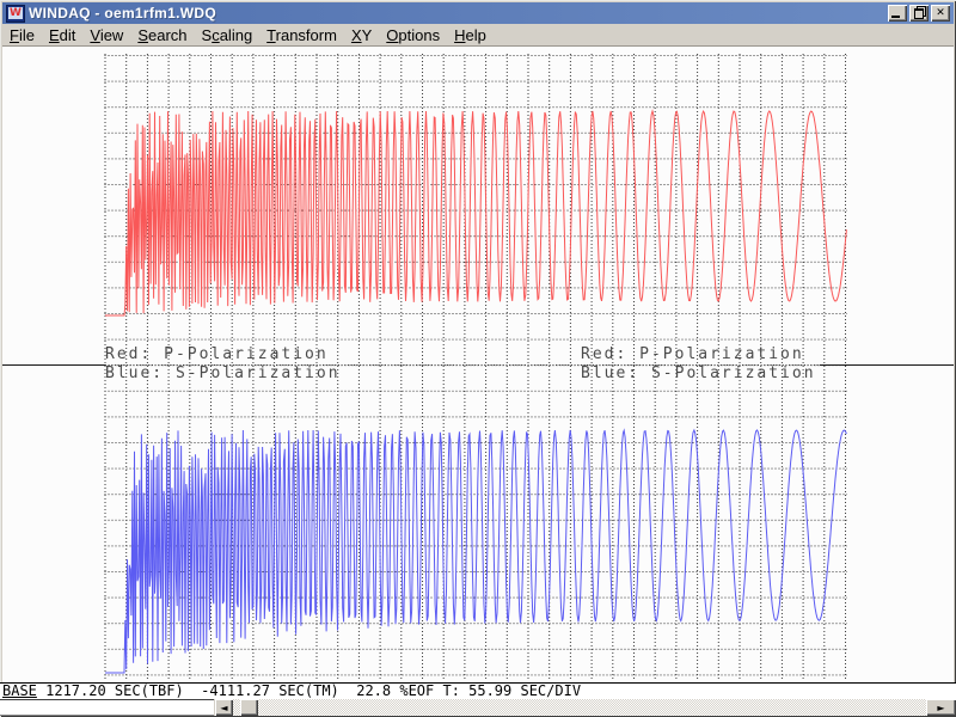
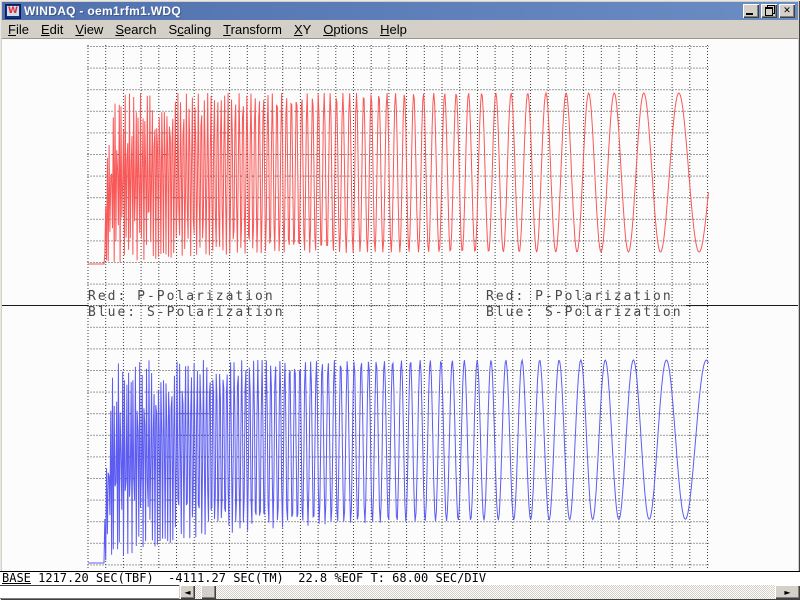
  W
  WINDAQ - oem1rfm1.WDQ
  ✕
  File
  Edit
  View
  Search
  Scaling
  Transform
  XY
  Options
  Help
  Red: P-Polarization
  Blue: S-Polarization
  Red: P-Polarization
  Blue: S-Polarization
  BASE
- 1217.20 SEC(TBF) -4111.27 SEC(TM) 22.8 %EOF T: 55.99 SEC/DIV
+ 1217.20 SEC(TBF) -4111.27 SEC(TM) 22.8 %EOF T: 68.00 SEC/DIV
  ◄
  ►
